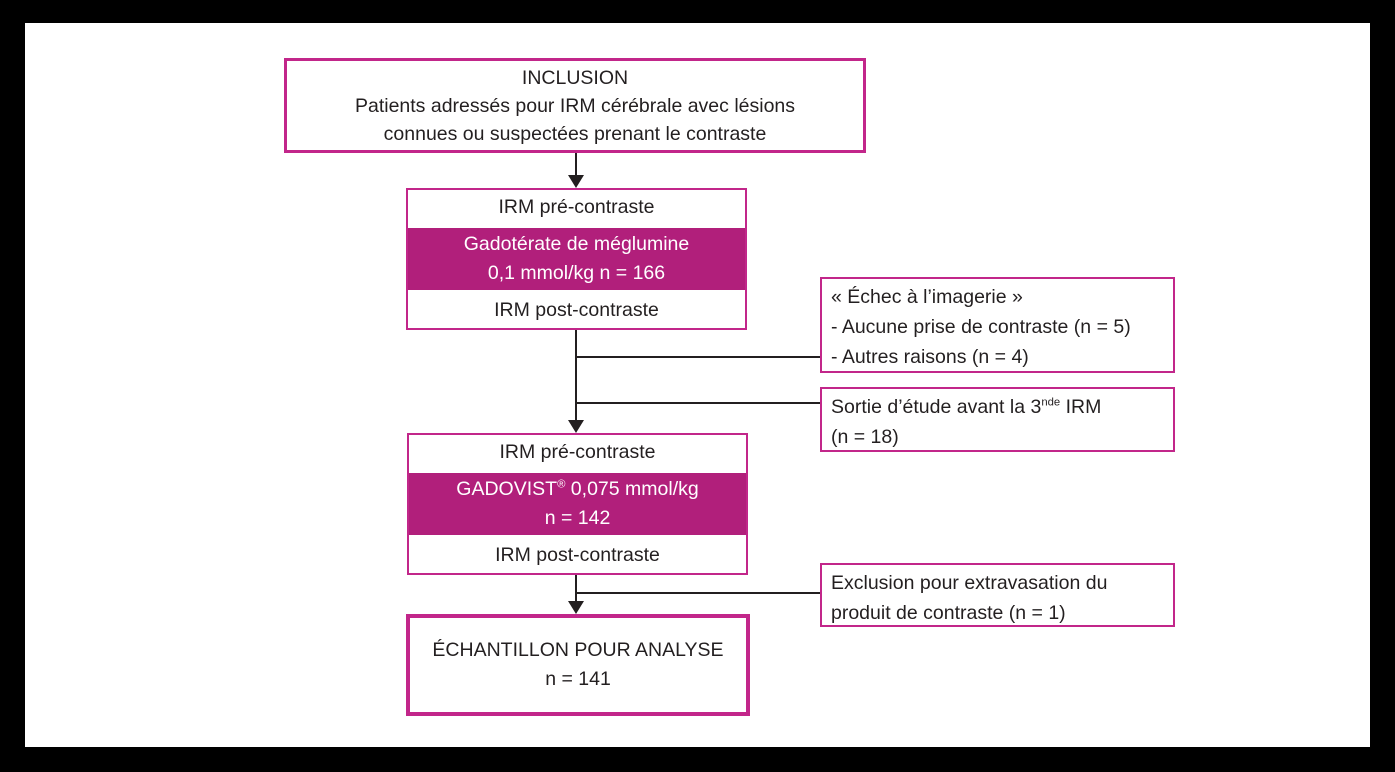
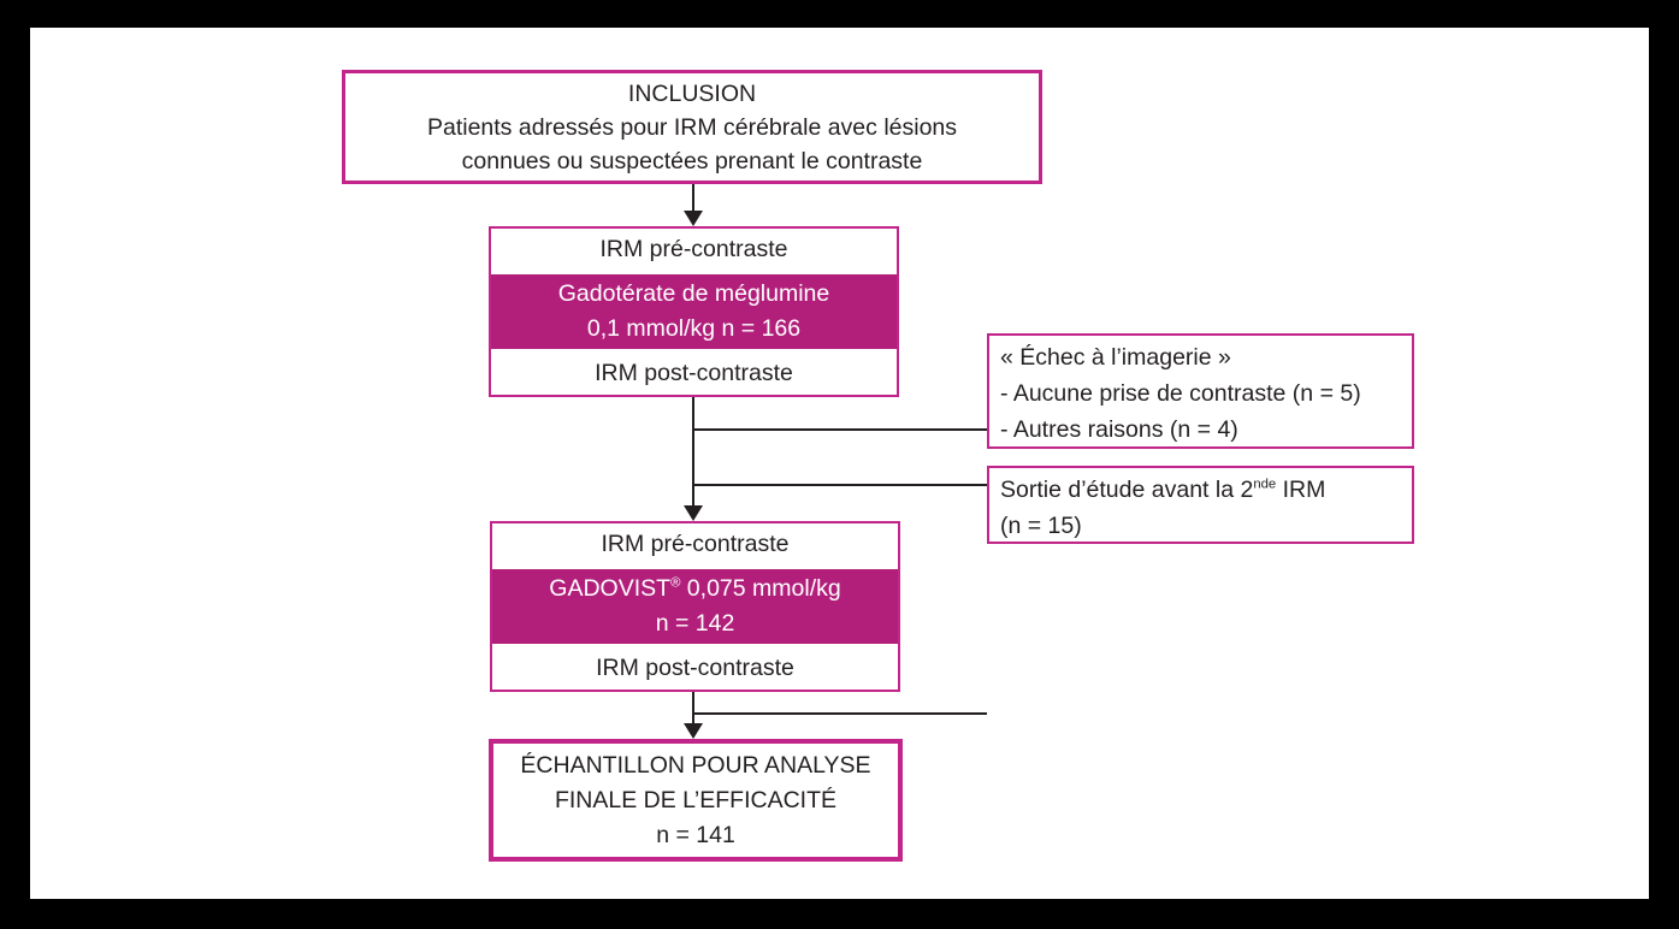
  INCLUSION
  Patients adressés pour IRM cérébrale avec lésions
  connues ou suspectées prenant le contraste
  IRM pré-contraste
  Gadotérate de méglumine
  0,1 mmol/kg n = 166
  IRM post-contraste
  « Échec à l’imagerie »
  - Aucune prise de contraste (n = 5)
  - Autres raisons (n = 4)
- Sortie d’étude avant la 3nde IRM
+ Sortie d’étude avant la 2nde IRM
- (n = 18)
+ (n = 15)
  IRM pré-contraste
  GADOVIST® 0,075 mmol/kg
  n = 142
  IRM post-contraste
- Exclusion pour extravasation du
- produit de contraste (n = 1)
  ÉCHANTILLON POUR ANALYSE
+ FINALE DE L’EFFICACITÉ
  n = 141
